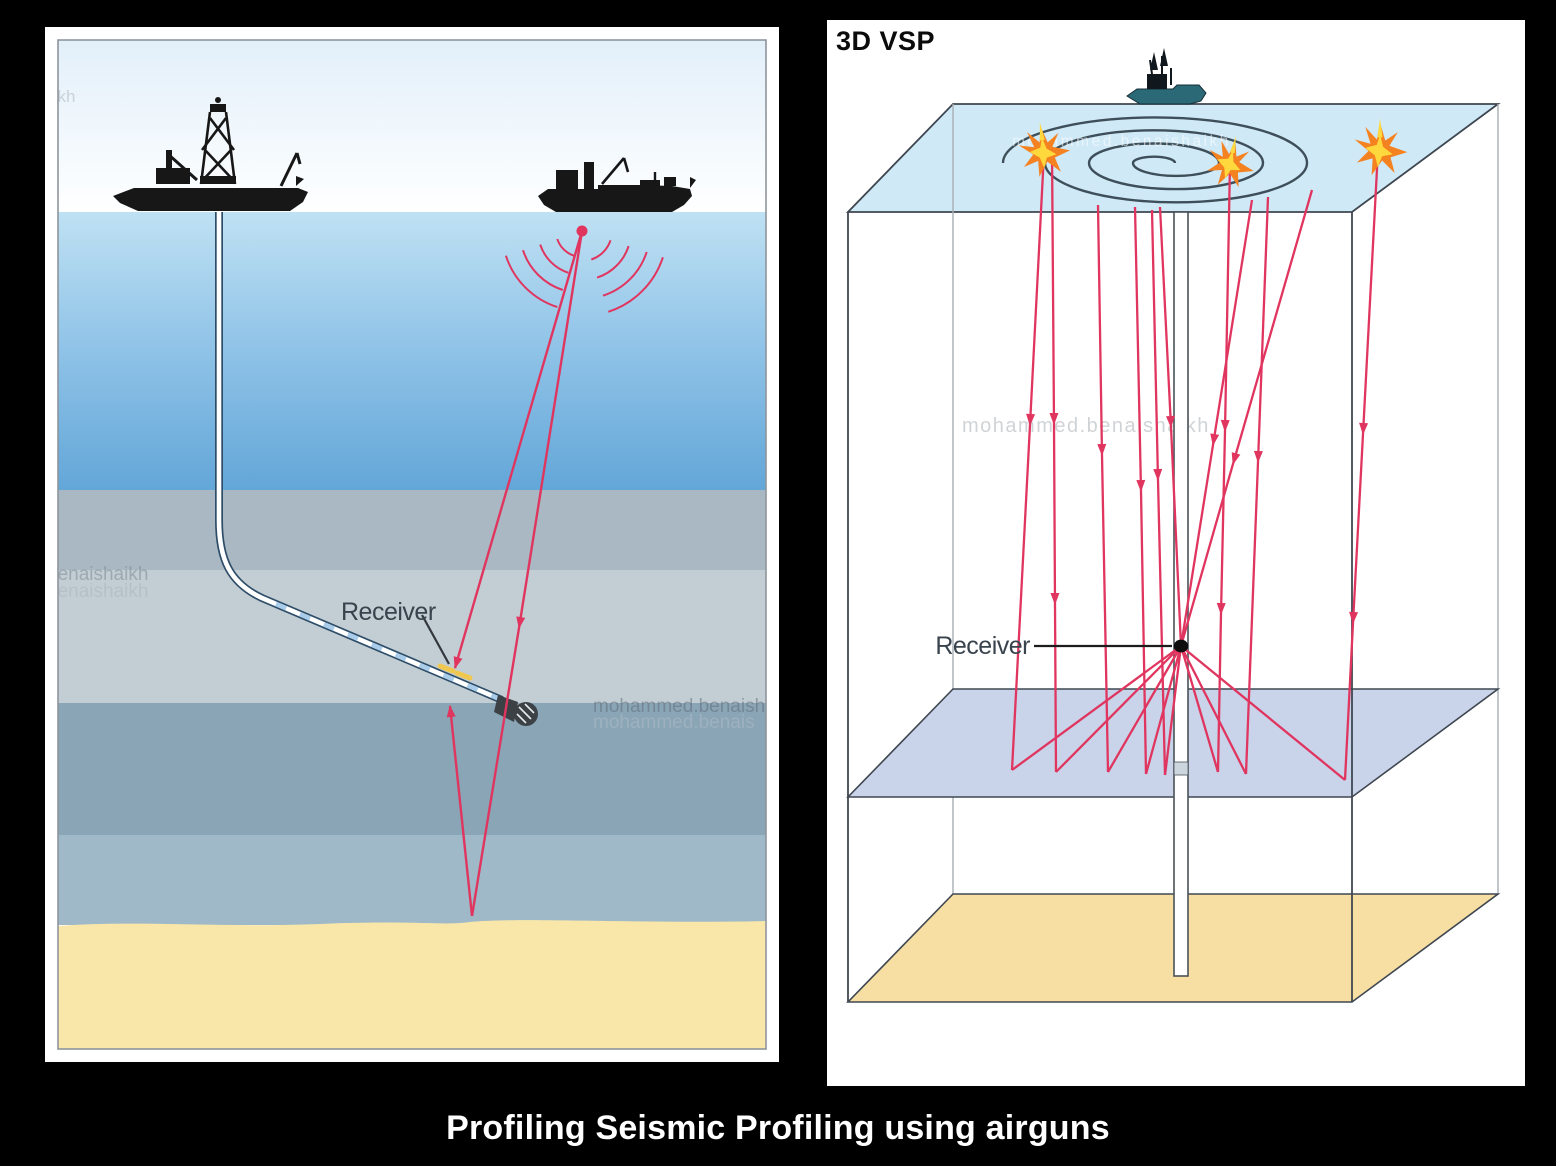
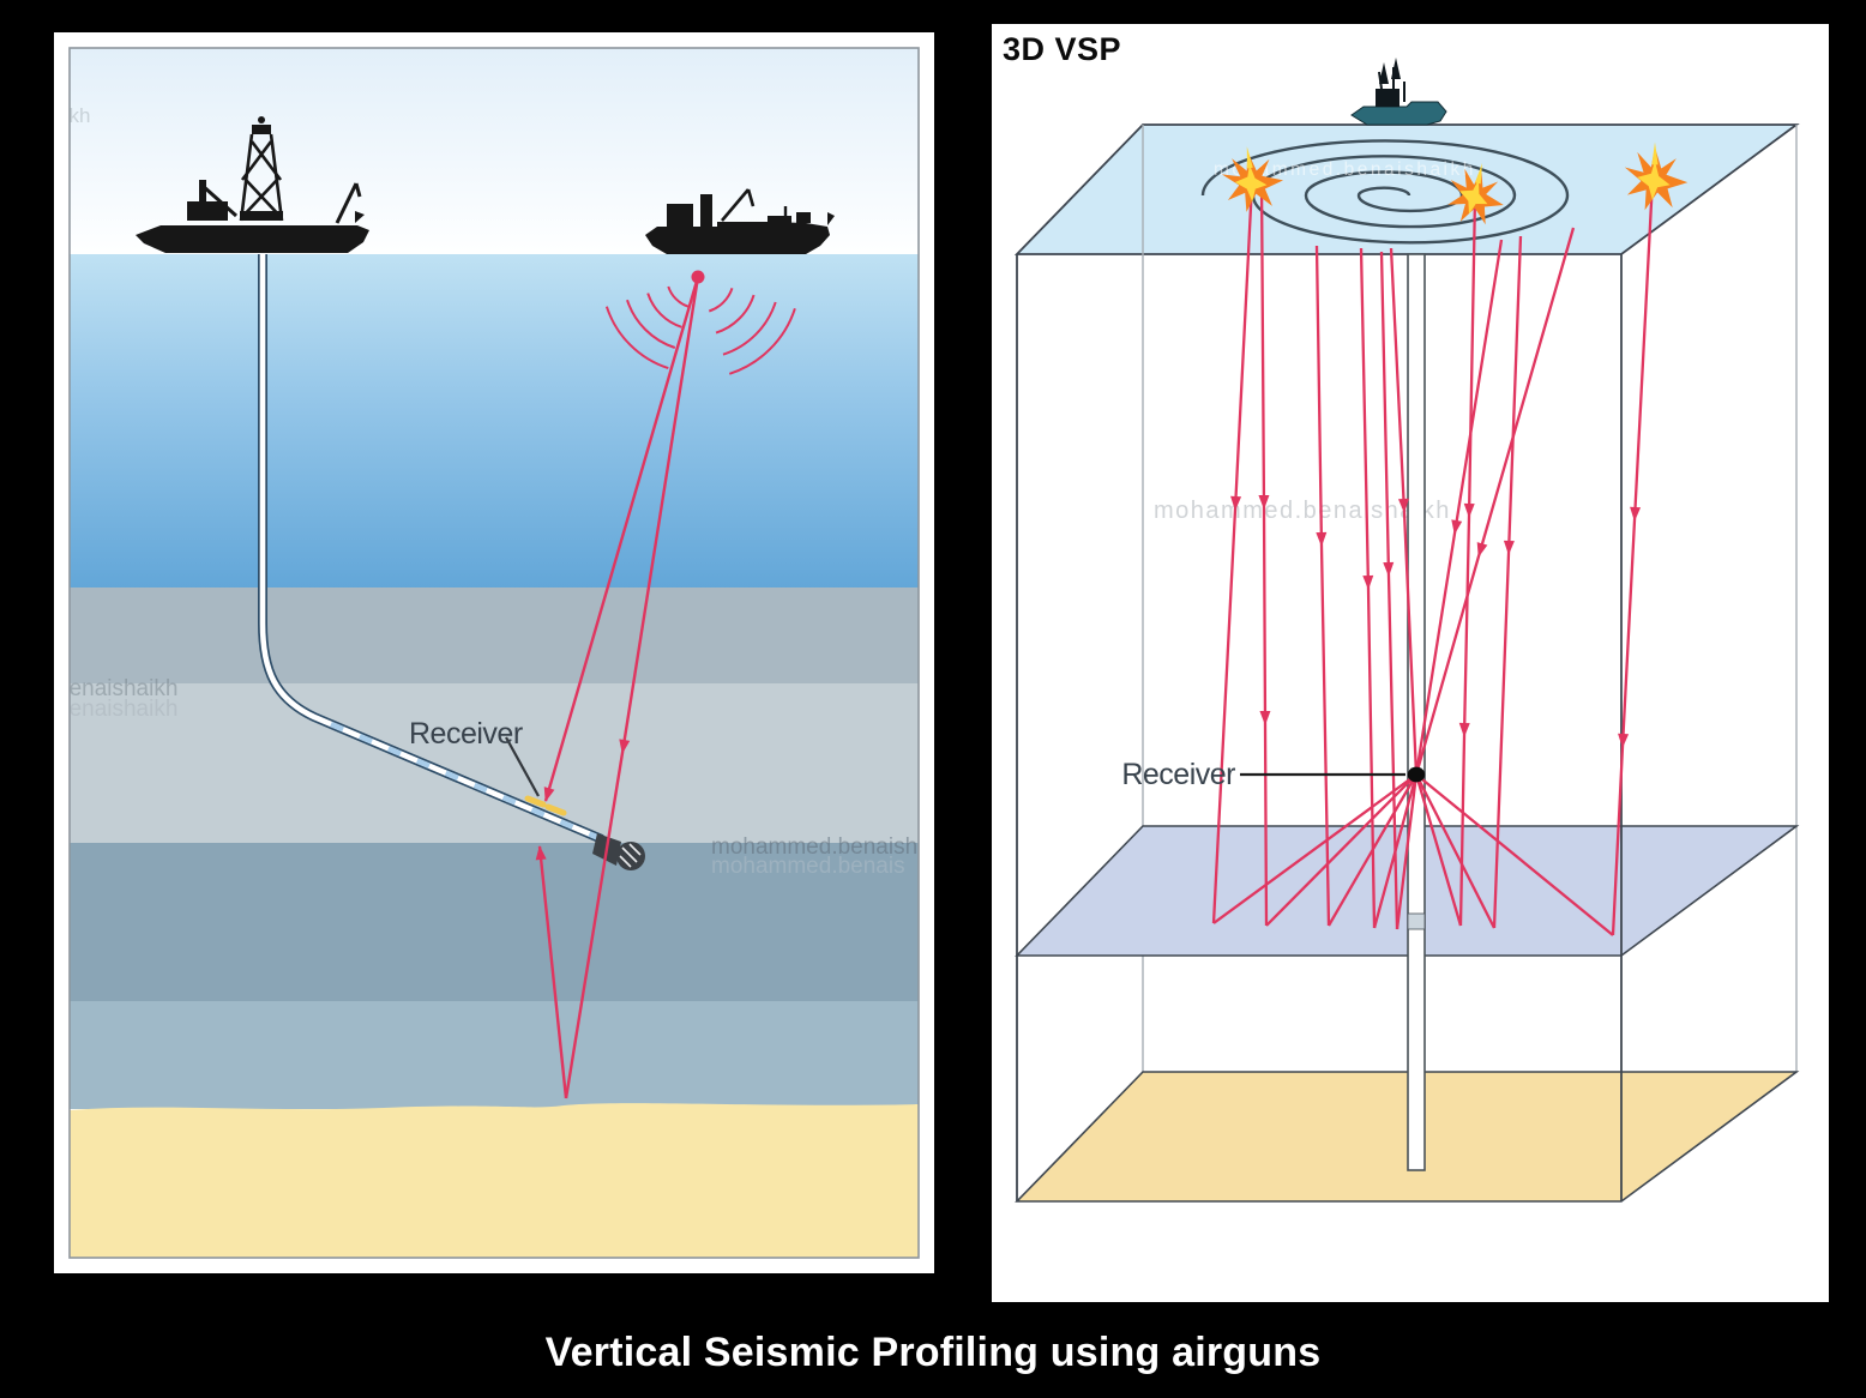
  enaishaikh
  enaishaikh
  mohammed.benaish
  Receiver
  3D VSP
  mammed.benaishaikh
  mohammed.benashkh
  Receiver
- Profiling Seismic Profiling using airguns
+ Vertical Seismic Profiling using airguns
